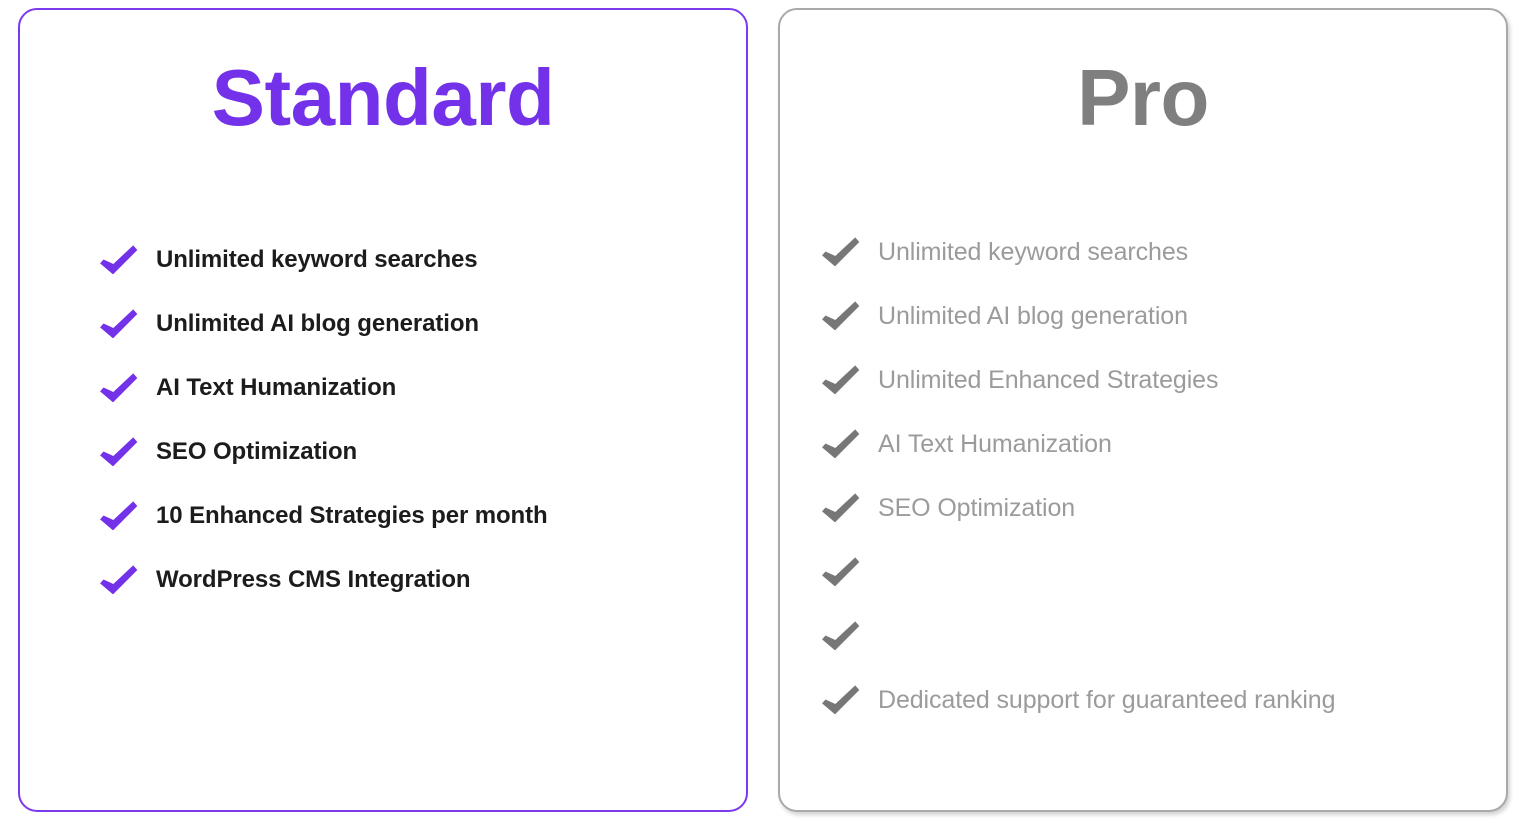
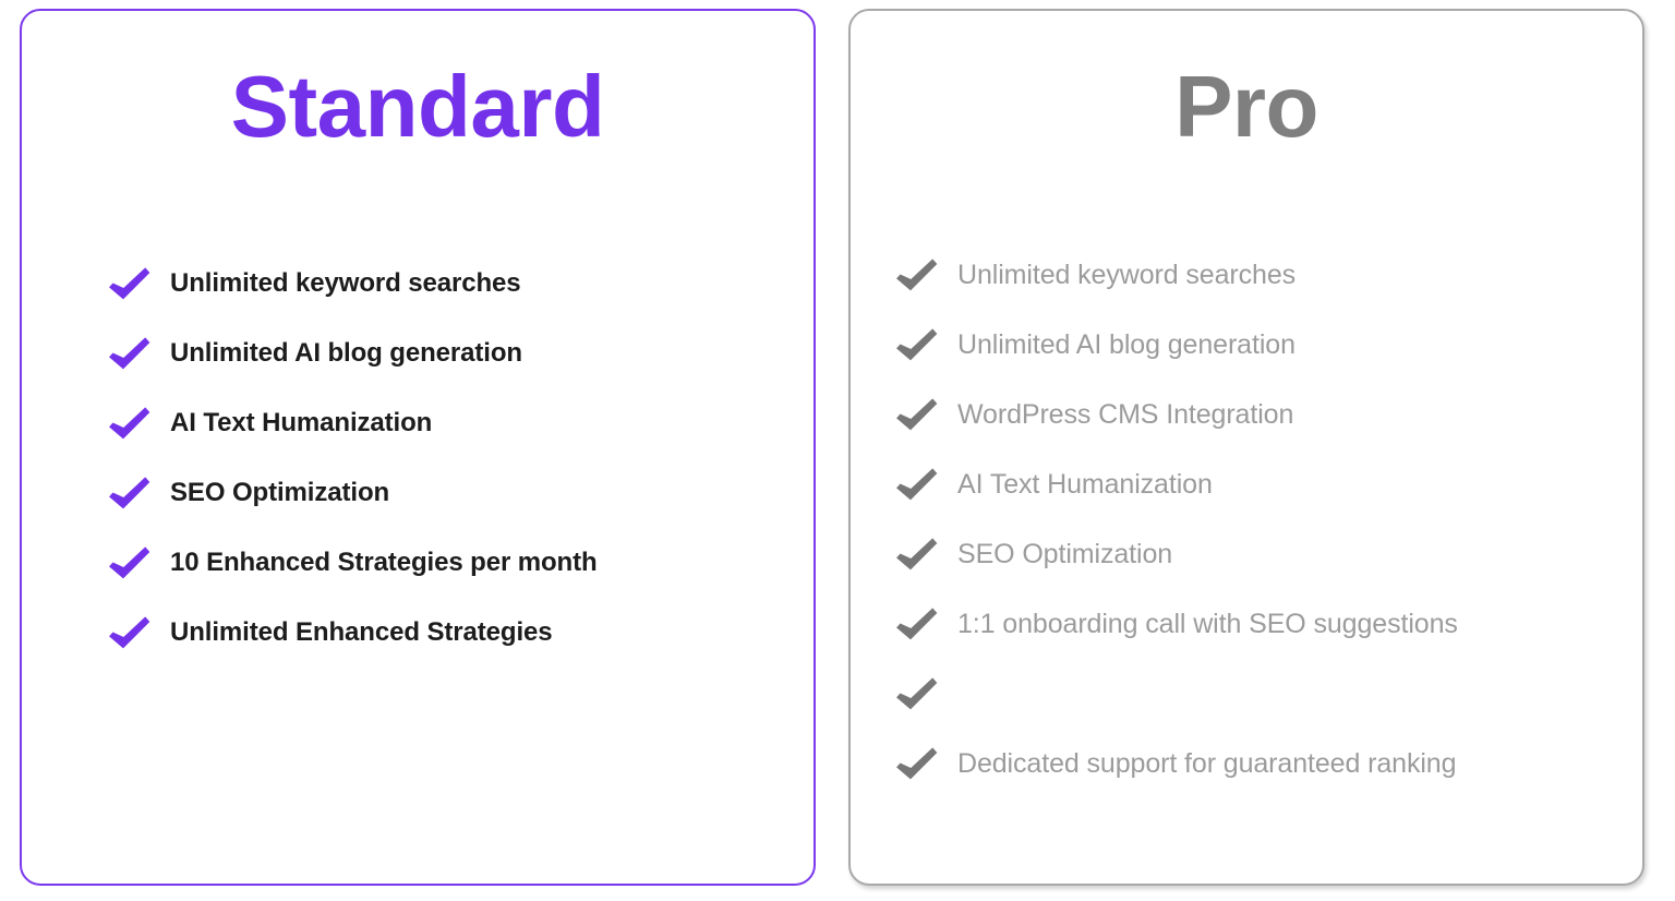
  Standard
  Unlimited keyword searches
  Unlimited AI blog generation
  AI Text Humanization
  SEO Optimization
  10 Enhanced Strategies per month
- WordPress CMS Integration
+ Unlimited Enhanced Strategies
  Pro
  Unlimited keyword searches
  Unlimited AI blog generation
- Unlimited Enhanced Strategies
+ WordPress CMS Integration
  AI Text Humanization
  SEO Optimization
+ 1:1 onboarding call with SEO suggestions
  Dedicated support for guaranteed ranking
